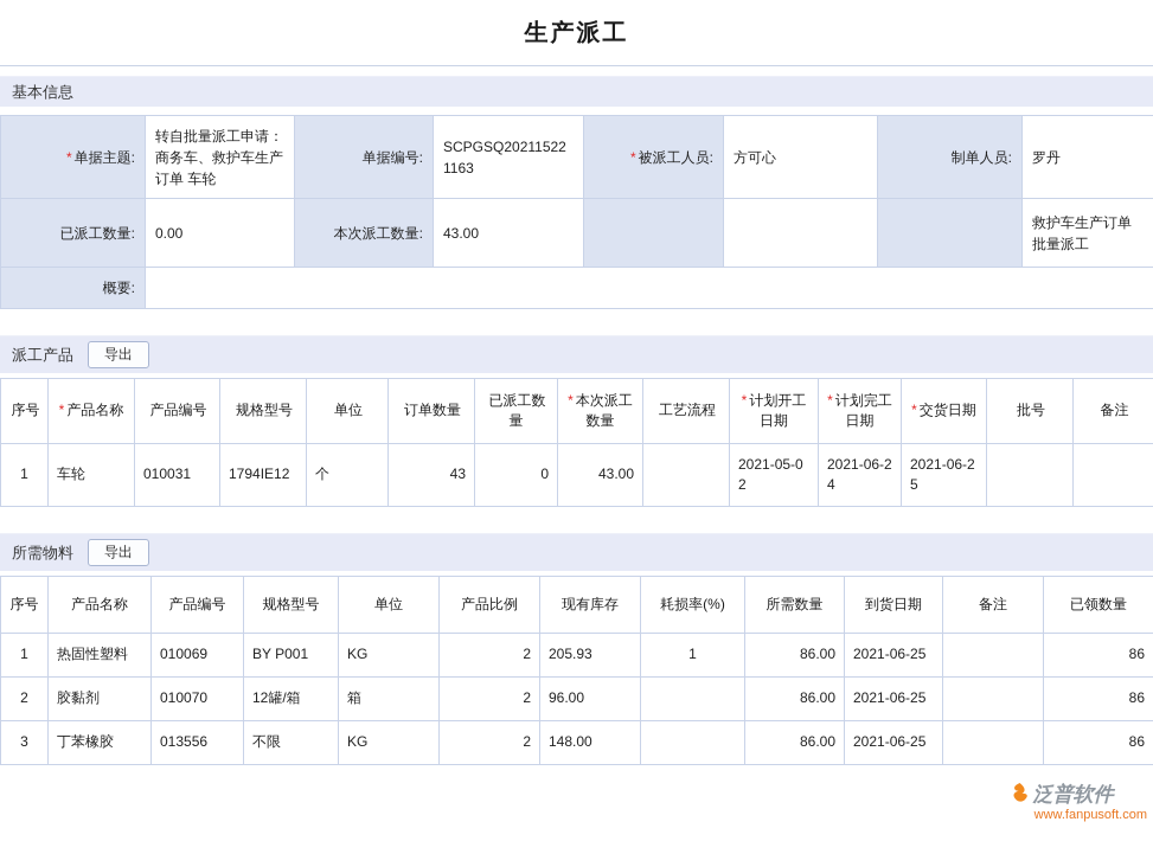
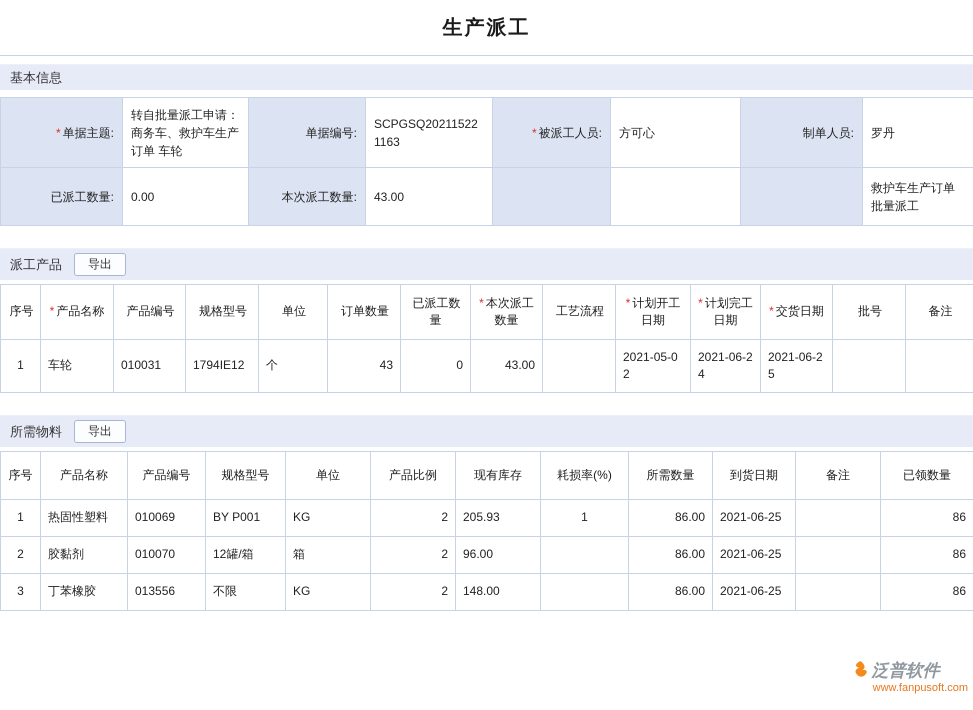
  生产派工
  基本信息
  * 单据主题:	转自批量派工申请：商务车、救护车生产订单 车轮	单据编号:	SCPGSQ202115221163	* 被派工人员:	方可心	制单人员:	罗丹
  已派工数量:	0.00	本次派工数量:	43.00				救护车生产订单 批量派工
- 概要:
  派工产品
  导出
  序号	* 产品名称	产品编号	规格型号	单位	订单数量	已派工数量	* 本次派工数量	工艺流程	* 计划开工日期	* 计划完工日期	* 交货日期	批号	备注
  1	车轮	010031	1794IE12	个	43	0	43.00		2021-05-02	2021-06-24	2021-06-25
  所需物料
  导出
  序号	产品名称	产品编号	规格型号	单位	产品比例	现有库存	耗损率(%)	所需数量	到货日期	备注	已领数量
  1	热固性塑料	010069	BY P001	KG	2	205.93	1	86.00	2021-06-25		86
  2	胶黏剂	010070	12罐/箱	箱	2	96.00		86.00	2021-06-25		86
  3	丁苯橡胶	013556	不限	KG	2	148.00		86.00	2021-06-25		86
  泛普软件
  www.fanpusoft.com
